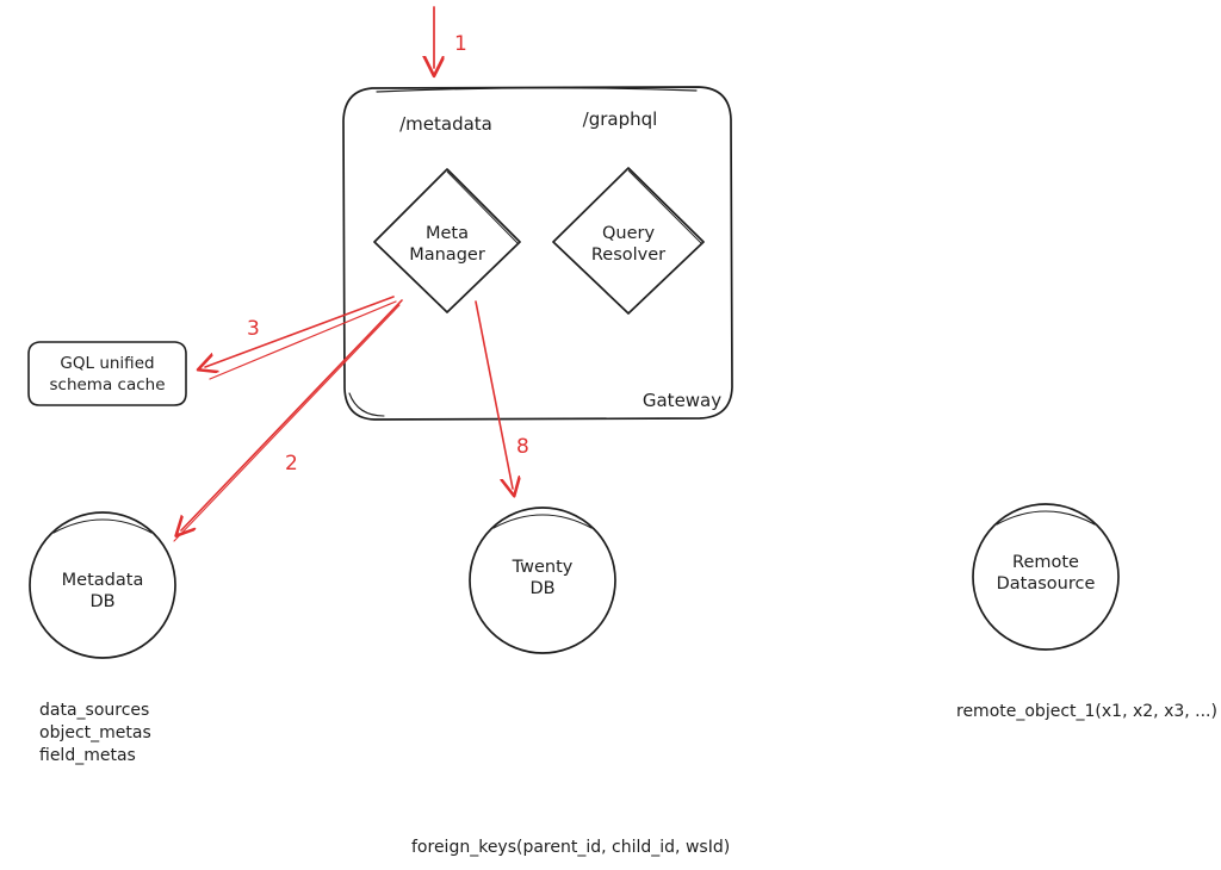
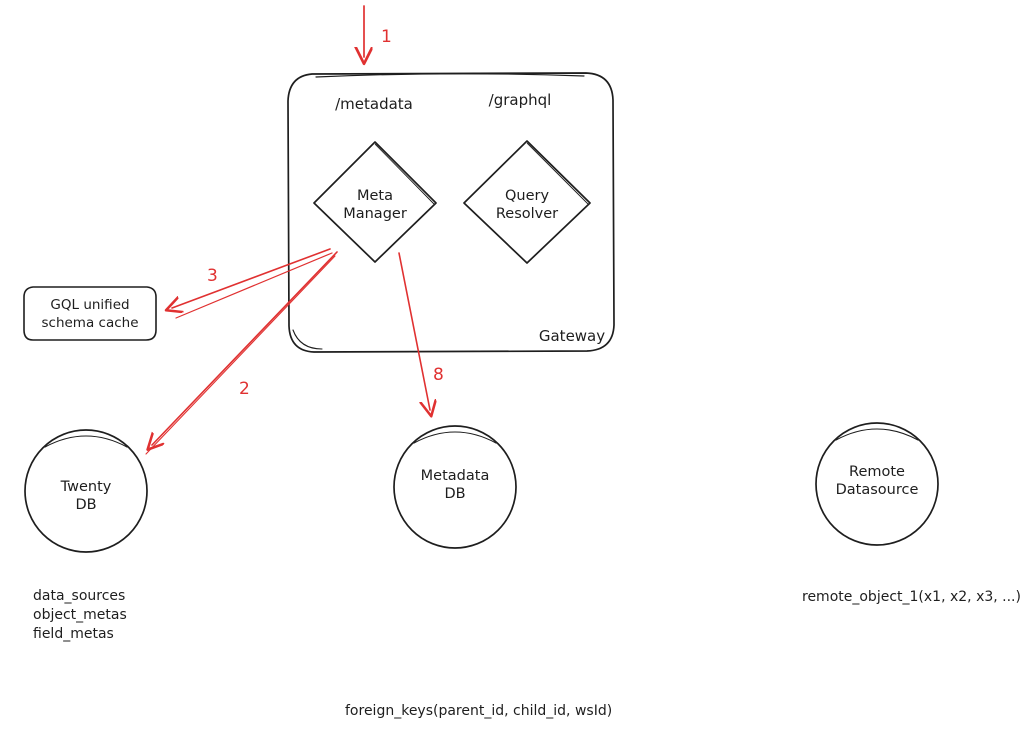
  1
  2
  3
  8
  /metadata
  /graphql
  Gateway
  Meta
  Manager
  Query
  Resolver
  GQL unified
  schema cache
- Metadata
+ Twenty
  DB
- Twenty
+ Metadata
  DB
  Remote
  Datasource
  data_sources
  object_metas
  field_metas
  remote_object_1(x1, x2, x3, ...)
  foreign_keys(parent_id, child_id, wsId)
